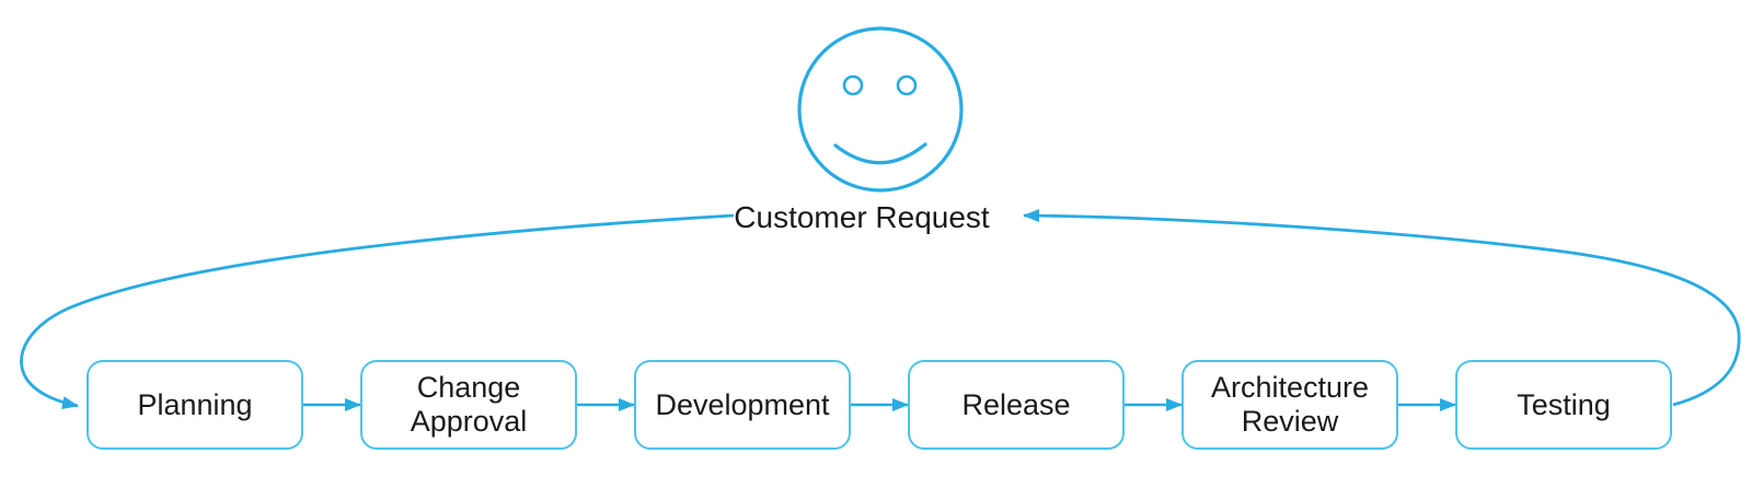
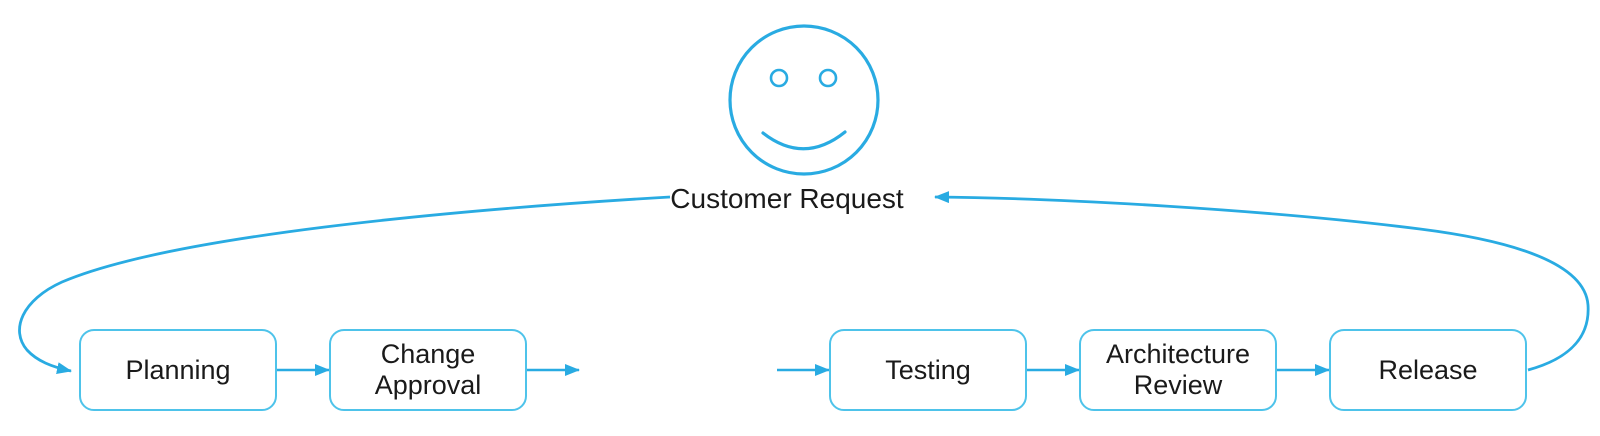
  Customer Request
  Planning
  Change Approval
- Development
- Release
+ Testing
  Architecture Review
- Testing
+ Release
